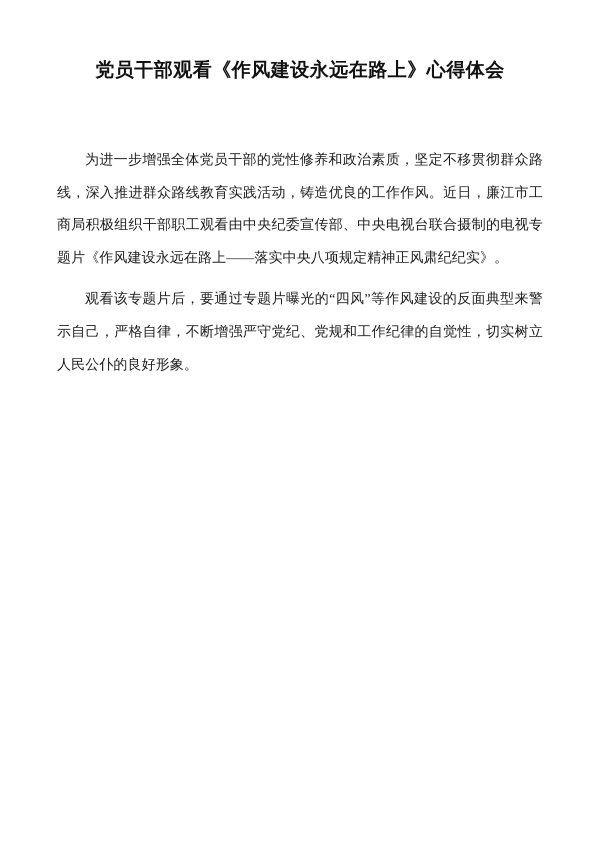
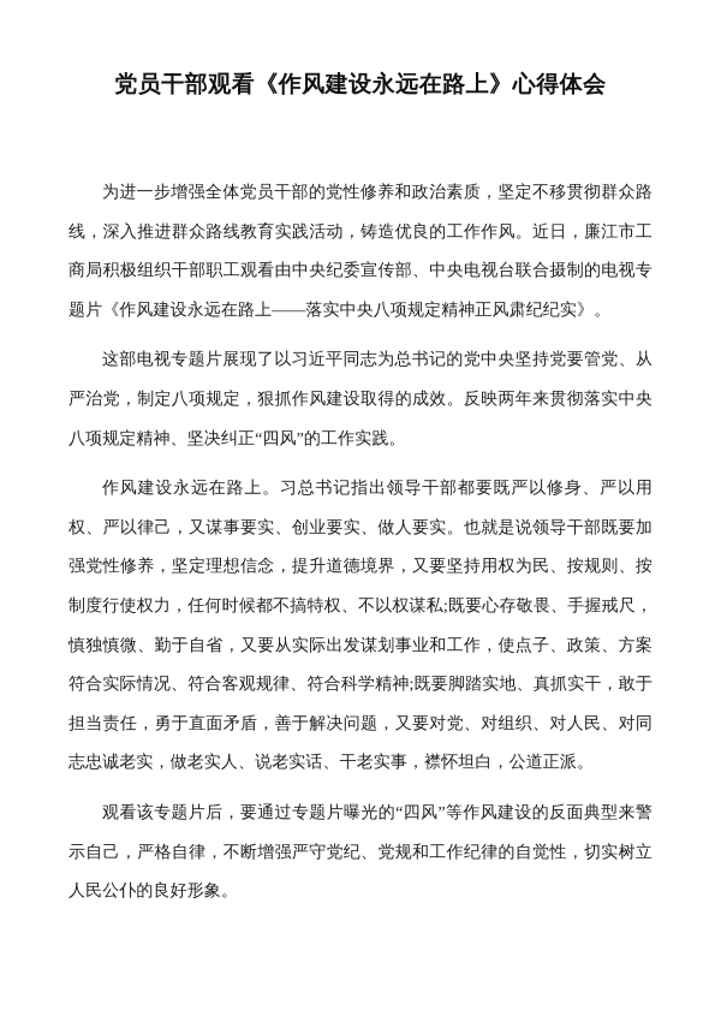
  党员干部观看《作风建设永远在路上》心得体会
  为进一步增强全体党员干部的党性修养和政治素质，坚定不移贯彻群众路线，深入推进群众路线教育实践活动，铸造优良的工作作风。近日，廉江市工商局积极组织干部职工观看由中央纪委宣传部、中央电视台联合摄制的电视专题片《作风建设永远在路上——落实中央八项规定精神正风肃纪纪实》。
+ 这部电视专题片展现了以习近平同志为总书记的党中央坚持党要管党、从严治党，制定八项规定，狠抓作风建设取得的成效。反映两年来贯彻落实中央八项规定精神、坚决纠正“四风”的工作实践。
+ 作风建设永远在路上。习总书记指出领导干部都要既严以修身、严以用权、严以律己，又谋事要实、创业要实、做人要实。也就是说领导干部既要加强党性修养，坚定理想信念，提升道德境界，又要坚持用权为民、按规则、按制度行使权力，任何时候都不搞特权、不以权谋私;既要心存敬畏、手握戒尺，慎独慎微、勤于自省，又要从实际出发谋划事业和工作，使点子、政策、方案符合实际情况、符合客观规律、符合科学精神;既要脚踏实地、真抓实干，敢于担当责任，勇于直面矛盾，善于解决问题，又要对党、对组织、对人民、对同志忠诚老实，做老实人、说老实话、干老实事，襟怀坦白，公道正派。
  观看该专题片后，要通过专题片曝光的“四风”等作风建设的反面典型来警示自己，严格自律，不断增强严守党纪、党规和工作纪律的自觉性，切实树立人民公仆的良好形象。
